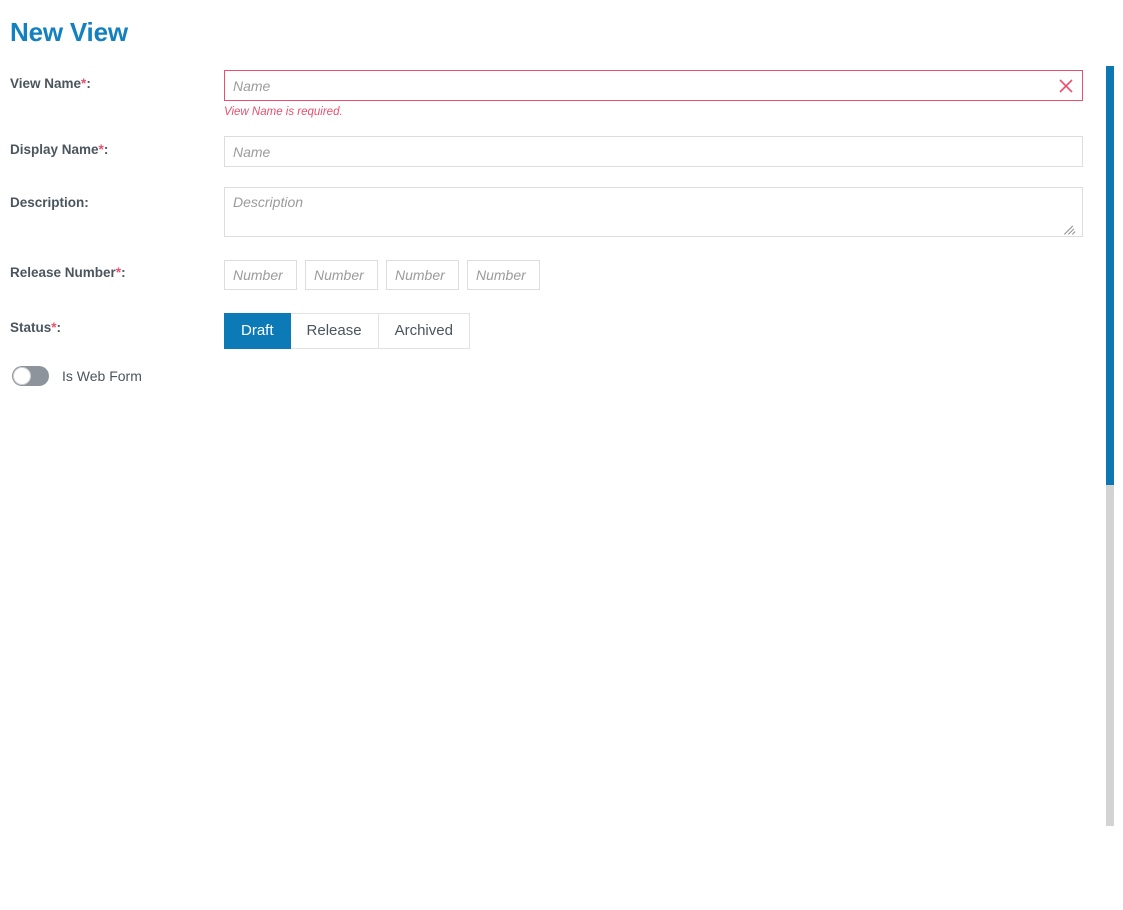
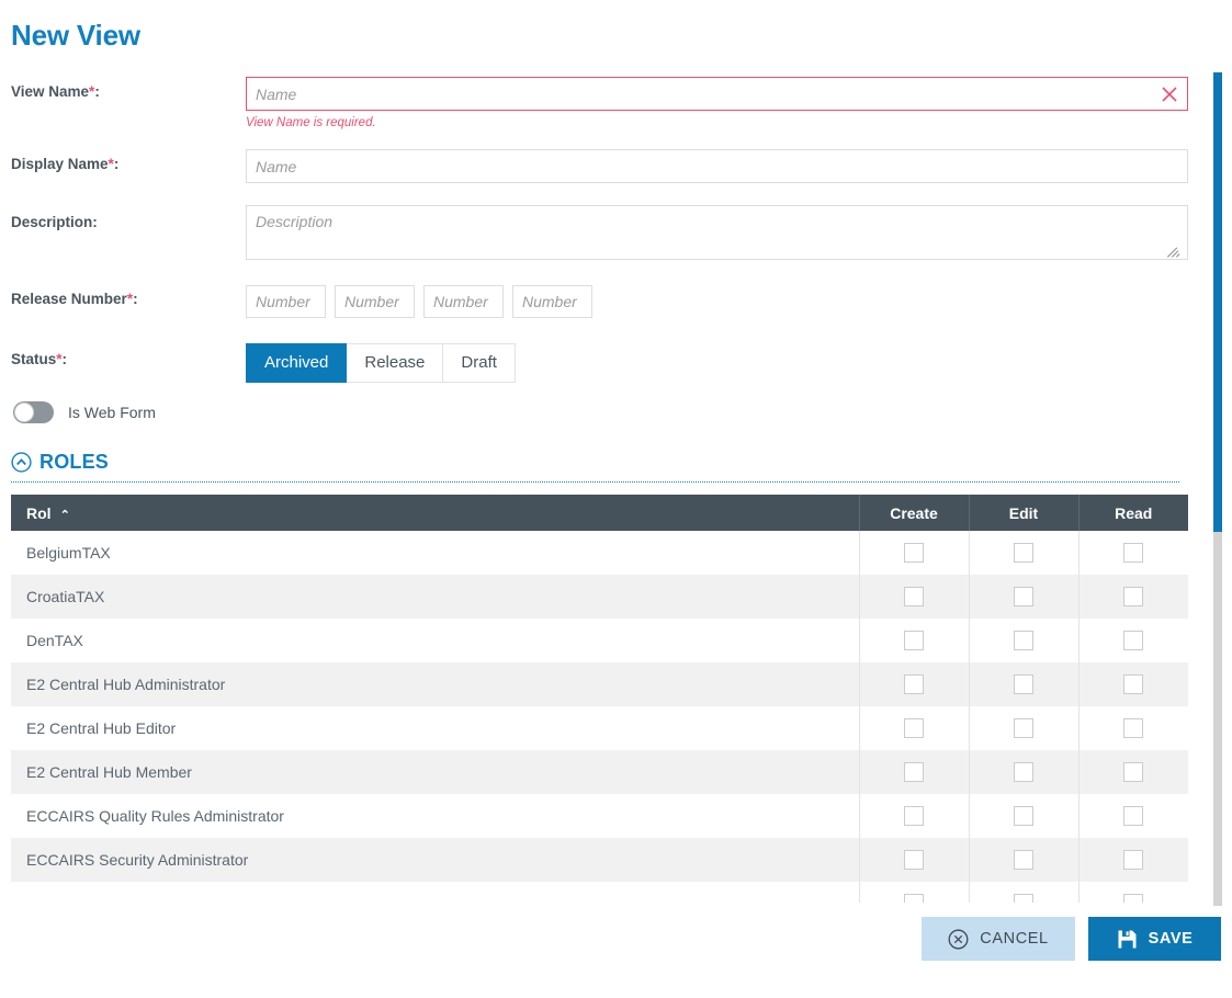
  New View
  View Name*:
  Name
  View Name is required.
  Display Name*:
  Name
  Description:
  Description
  Release Number*:
  Number
  Number
  Number
  Number
  Status*:
- Draft
+ Archived
  Release
- Archived
+ Draft
  Is Web Form
+ ROLES
+ Rol ⌃	Create	Edit	Read
+ BelgiumTAX
+ CroatiaTAX
+ DenTAX
+ E2 Central Hub Administrator
+ E2 Central Hub Editor
+ E2 Central Hub Member
+ ECCAIRS Quality Rules Administrator
+ ECCAIRS Security Administrator
+ CANCEL
+ SAVE
